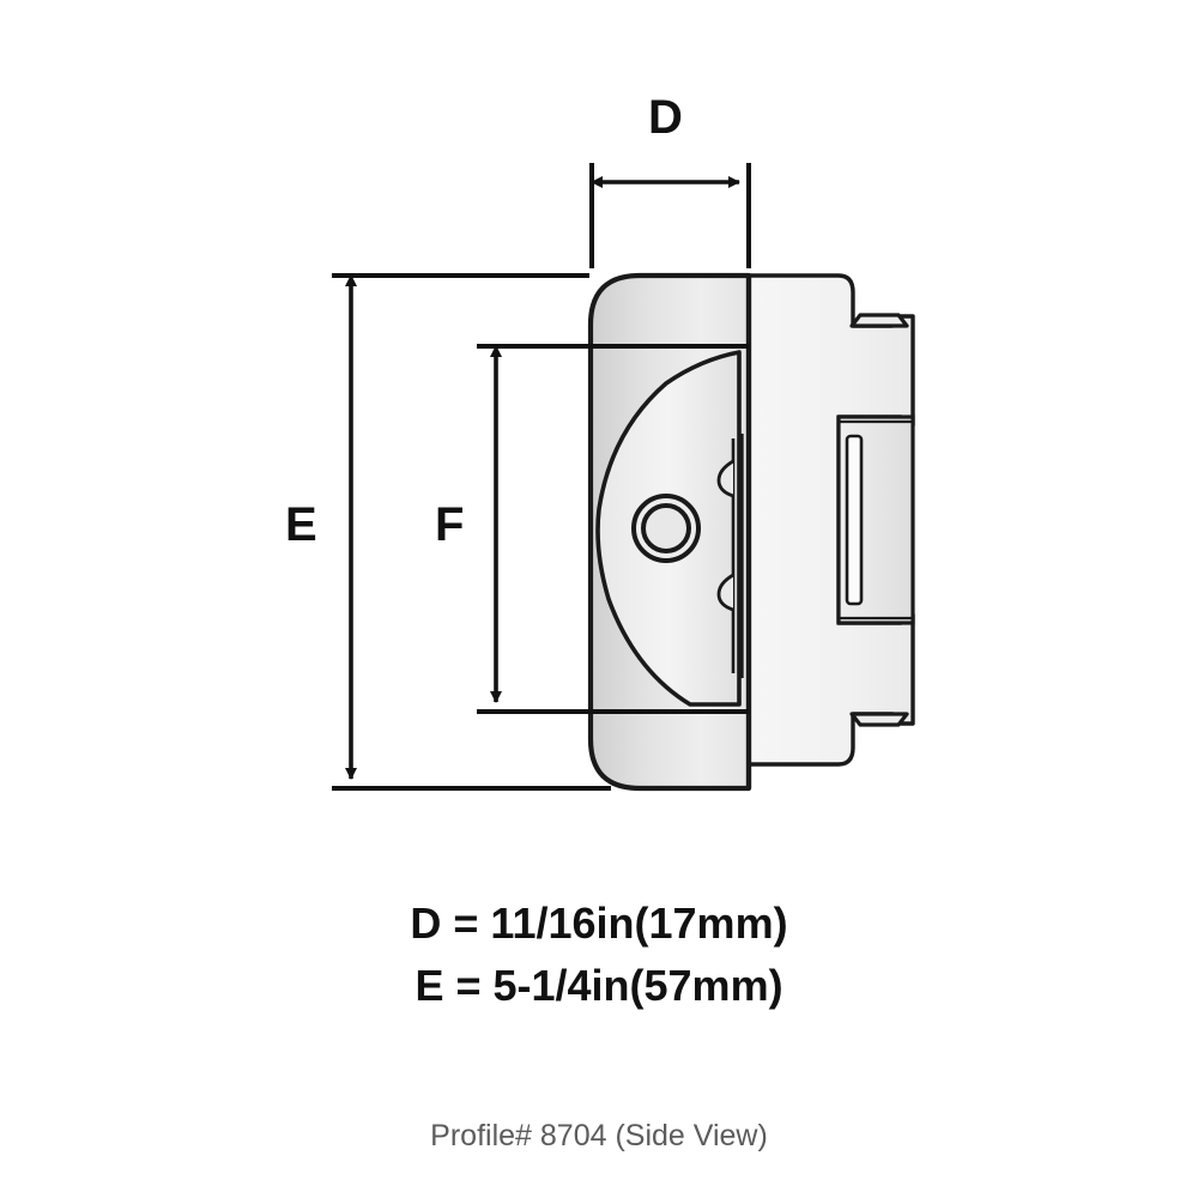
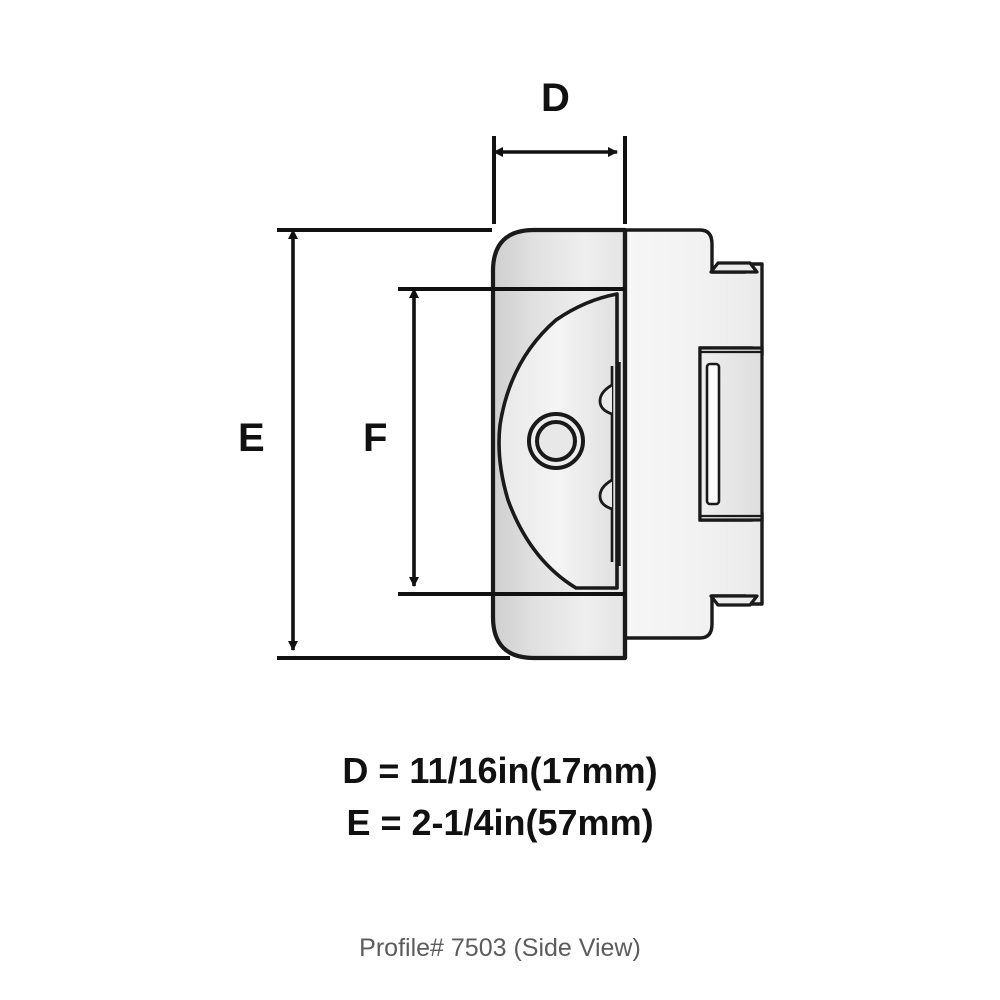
  D
  E
  F
  D = 11/16in(17mm)
- E = 5-1/4in(57mm)
+ E = 2-1/4in(57mm)
- Profile# 8704 (Side View)
+ Profile# 7503 (Side View)
